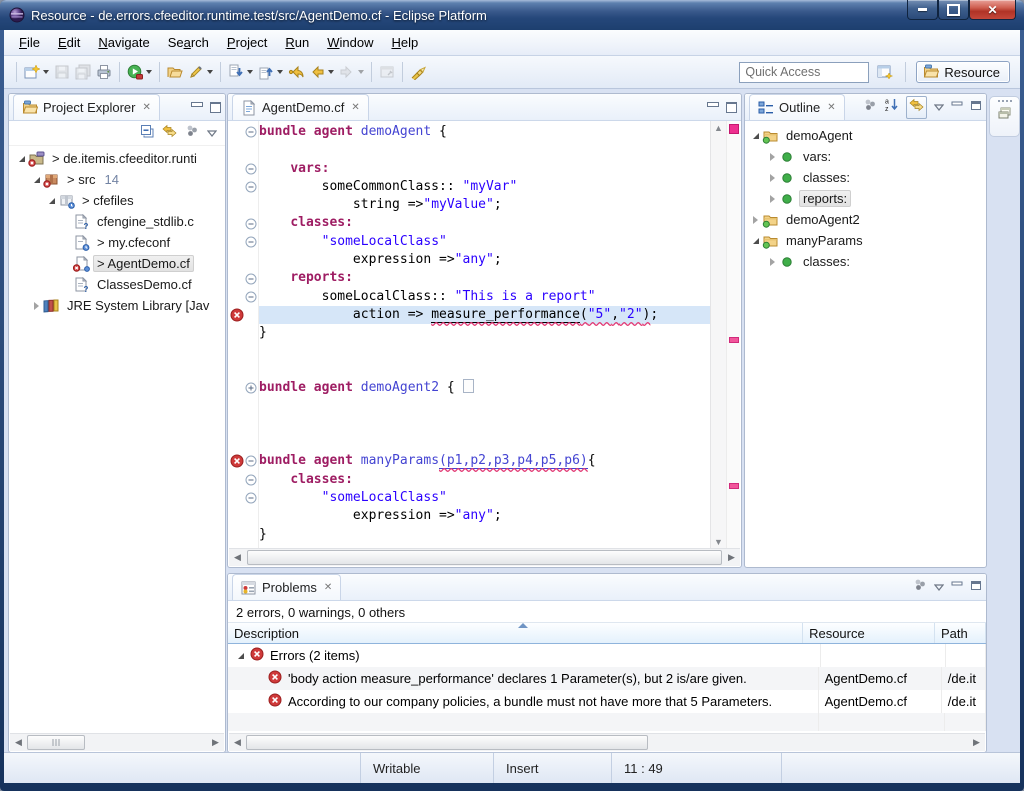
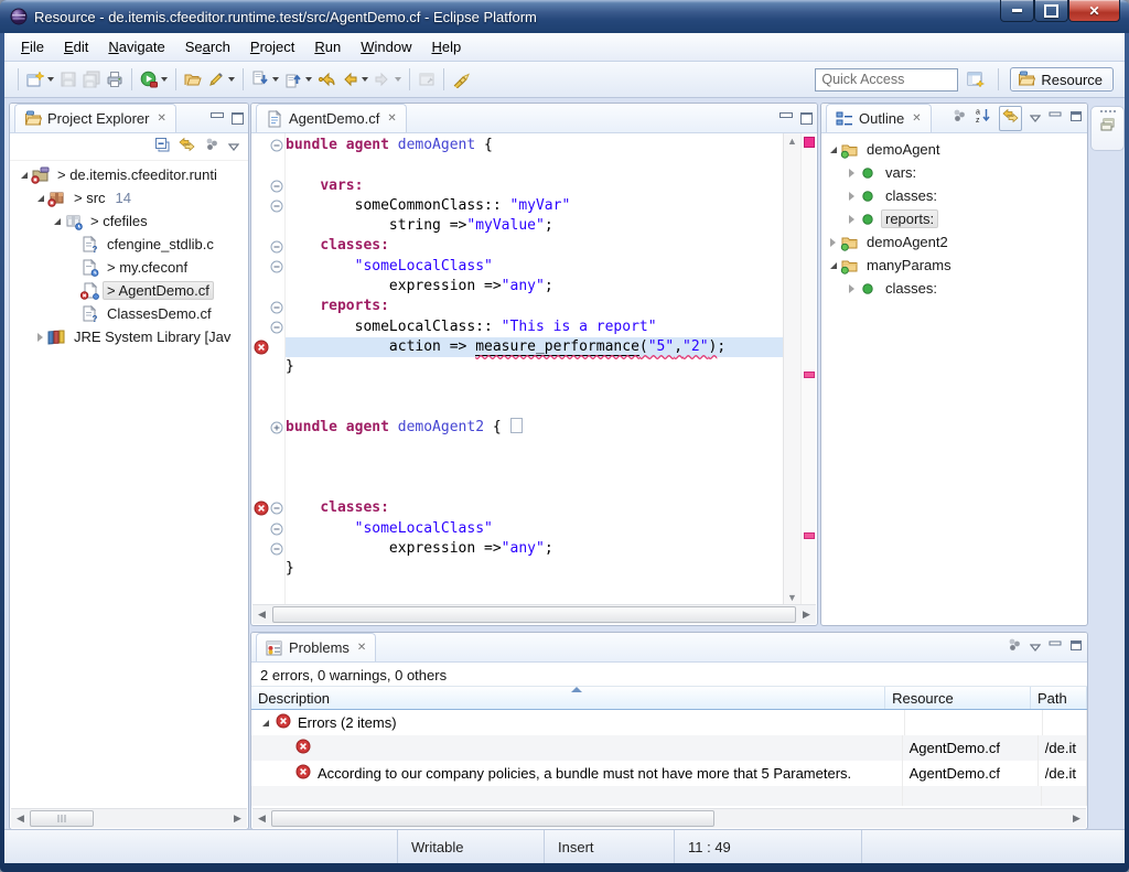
- Resource - de.errors.cfeeditor.runtime.test/src/AgentDemo.cf - Eclipse Platform
+ Resource - de.itemis.cfeeditor.runtime.test/src/AgentDemo.cf - Eclipse Platform
  ✕
  File
  Edit
  Navigate
  Search
  Project
  Run
  Window
  Help
  Quick Access
  Resource
  Project Explorer
  ✕
  > de.itemis.cfeeditor.runti
  > src
  14
  > cfefiles
  ?
  cfengine_stdlib.c
  > my.cfeconf
  > AgentDemo.cf
  ?
  ClassesDemo.cf
  JRE System Library [Jav
  ◀
  ▶
  AgentDemo.cf
  ✕
  bundle agent demoAgent {
  vars:
  someCommonClass:: "myVar"
  string =>"myValue";
  classes:
  "someLocalClass"
  expression =>"any";
  reports:
  someLocalClass:: "This is a report"
  action => measure_performance("5","2");
  }
  bundle agent demoAgent2 {
- bundle agent manyParams(p1,p2,p3,p4,p5,p6){
  classes:
  "someLocalClass"
  expression =>"any";
  }
  ▲
  ▼
  ◀
  ▶
  Outline
  ✕
  demoAgent
  vars:
  classes:
  reports:
  demoAgent2
  manyParams
  classes:
  Problems
  ✕
  2 errors, 0 warnings, 0 others
  Description
  Resource
  Path
  Errors (2 items)
- 'body action measure_performance' declares 1 Parameter(s), but 2 is/are given.
  AgentDemo.cf
  /de.it
  According to our company policies, a bundle must not have more that 5 Parameters.
  AgentDemo.cf
  /de.it
  ◀
  ▶
  Writable
  Insert
  11 : 49
